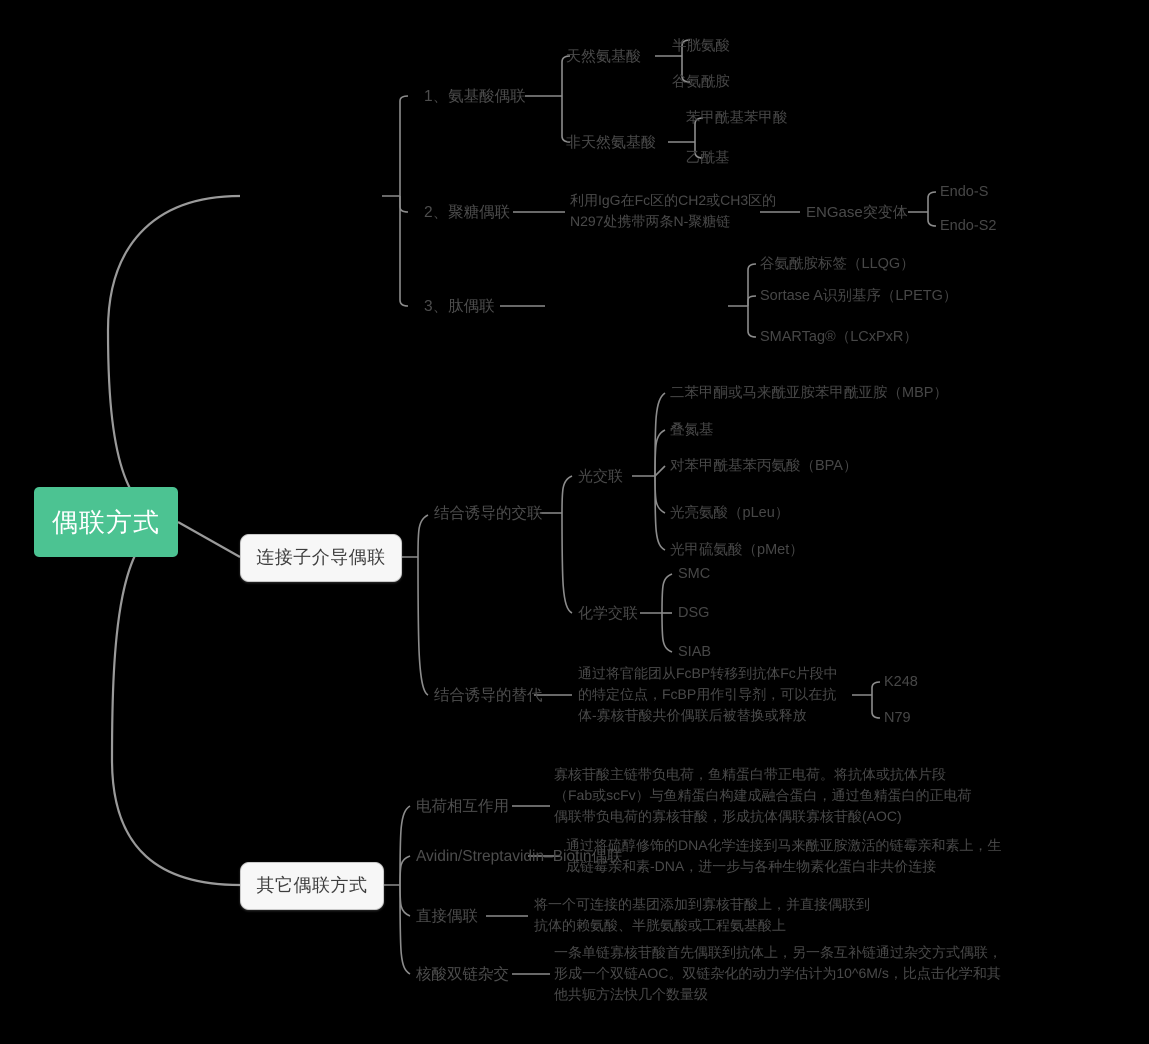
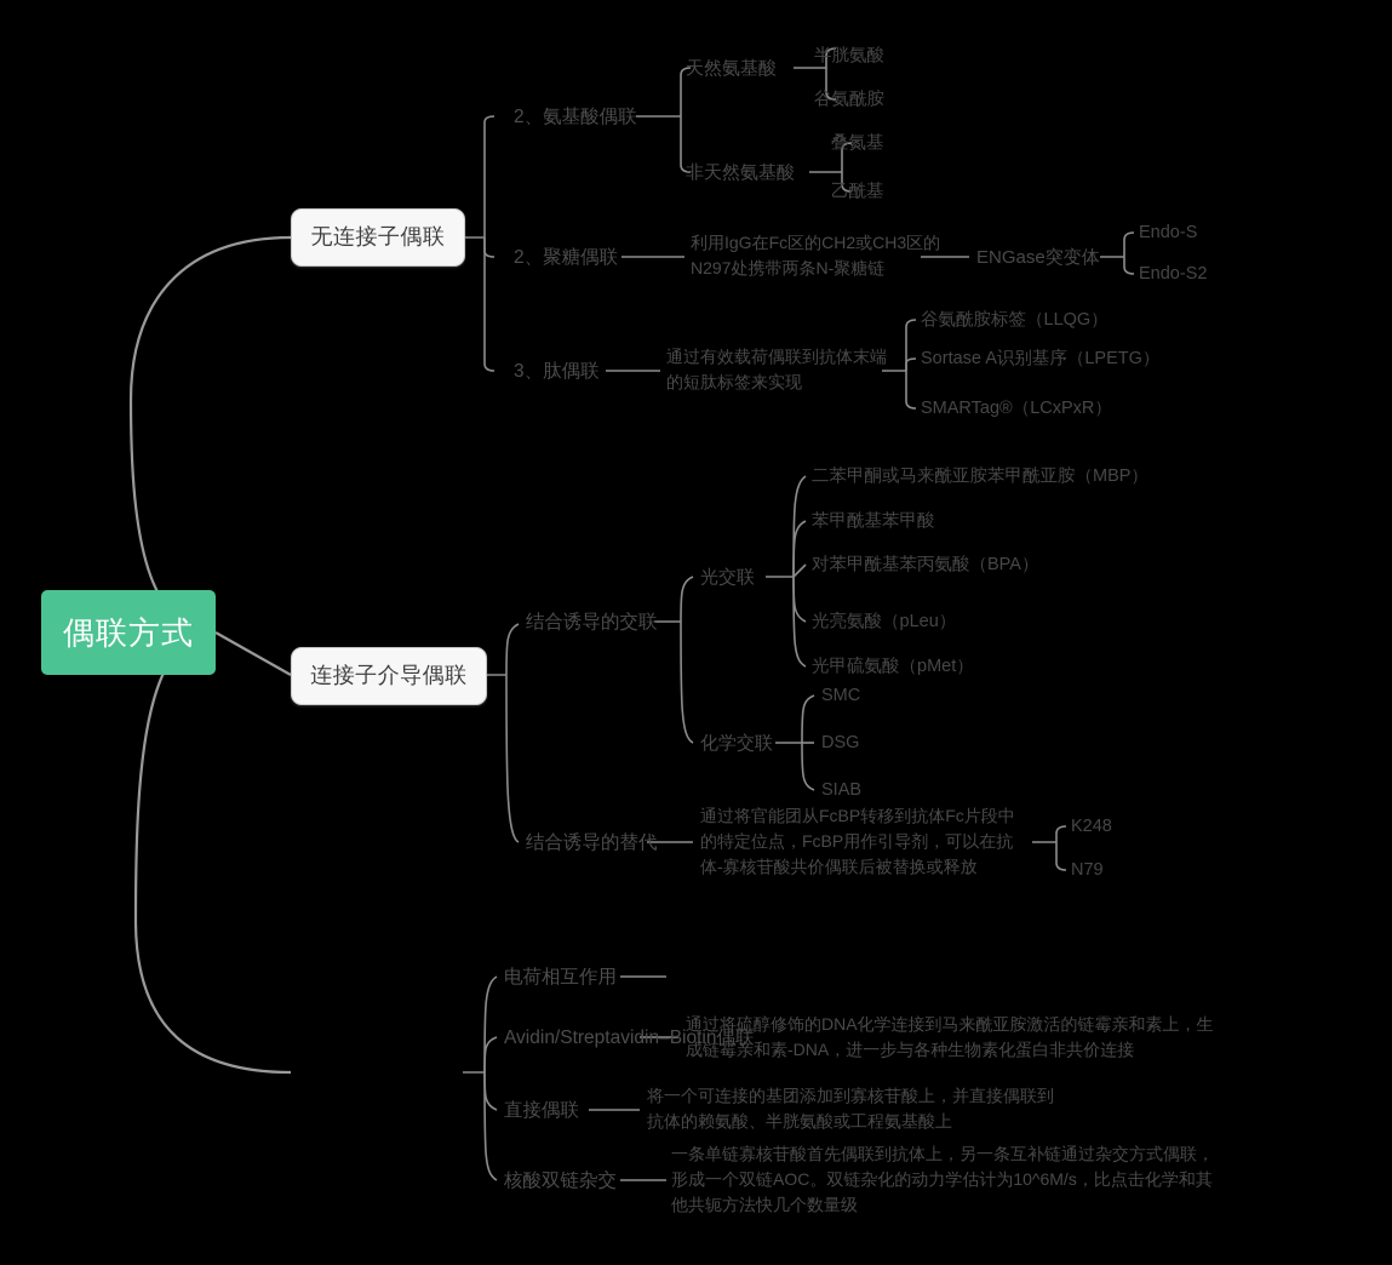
  偶联方式
+ 无连接子偶联
  连接子介导偶联
- 其它偶联方式
- 1、氨基酸偶联
+ 2、氨基酸偶联
  2、聚糖偶联
  3、肽偶联
  天然氨基酸
  非天然氨基酸
  半胱氨酸
  谷氨酰胺
- 苯甲酰基苯甲酸
+ 叠氮基
  乙酰基
  利用IgG在Fc区的CH2或CH3区的
  N297处携带两条N-聚糖链
  ENGase突变体
  Endo-S
  Endo-S2
+ 通过有效载荷偶联到抗体末端
+ 的短肽标签来实现
  谷氨酰胺标签（LLQG）
  Sortase A识别基序（LPETG）
  SMARTag®（LCxPxR）
  结合诱导的交联
  结合诱导的替代
  光交联
  化学交联
  二苯甲酮或马来酰亚胺苯甲酰亚胺（MBP）
- 叠氮基
+ 苯甲酰基苯甲酸
  对苯甲酰基苯丙氨酸（BPA）
  光亮氨酸（pLeu）
  光甲硫氨酸（pMet）
  SMC
  DSG
  SIAB
  通过将官能团从FcBP转移到抗体Fc片段中
  的特定位点，FcBP用作引导剂，可以在抗
  体-寡核苷酸共价偶联后被替换或释放
  K248
  N79
  电荷相互作用
- 寡核苷酸主链带负电荷，鱼精蛋白带正电荷。将抗体或抗体片段
- （Fab或scFv）与鱼精蛋白构建成融合蛋白，通过鱼精蛋白的正电荷
- 偶联带负电荷的寡核苷酸，形成抗体偶联寡核苷酸(AOC)
  Avidin/Streptavidin–Biotin偶联
  通过将硫醇修饰的DNA化学连接到马来酰亚胺激活的链霉亲和素上，生
  成链霉亲和素-DNA，进一步与各种生物素化蛋白非共价连接
  直接偶联
  将一个可连接的基团添加到寡核苷酸上，并直接偶联到
  抗体的赖氨酸、半胱氨酸或工程氨基酸上
  核酸双链杂交
  一条单链寡核苷酸首先偶联到抗体上，另一条互补链通过杂交方式偶联，
  形成一个双链AOC。双链杂化的动力学估计为10^6M/s，比点击化学和其
  他共轭方法快几个数量级
